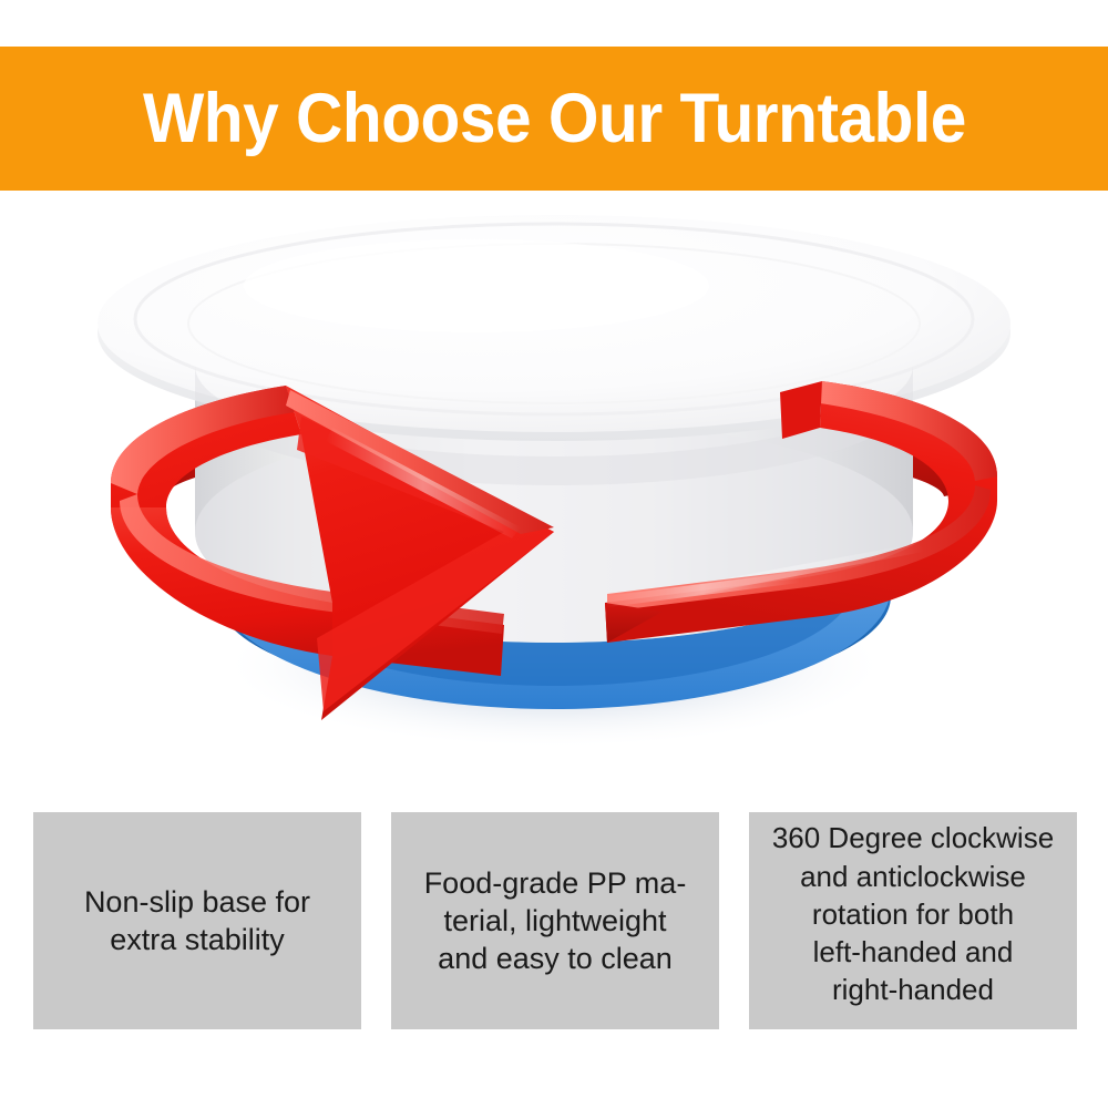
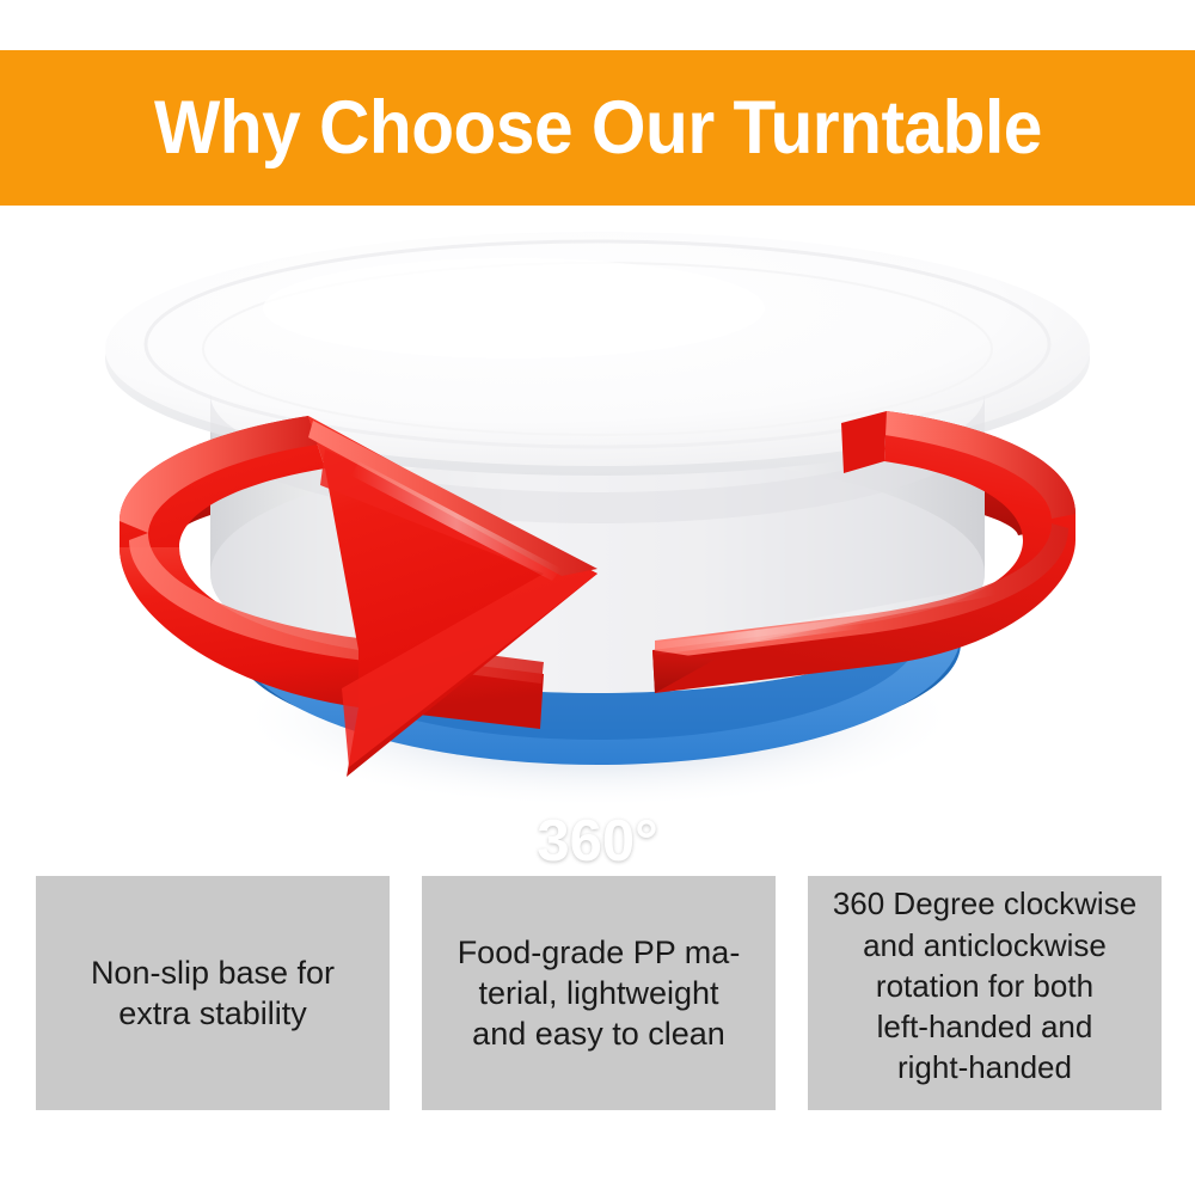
  Why Choose Our Turntable
+ 360°
  Non-slip base for
  extra stability
  Food-grade PP ma-
  terial, lightweight
  and easy to clean
  360 Degree clockwise
  and anticlockwise
  rotation for both
  left-handed and
  right-handed
